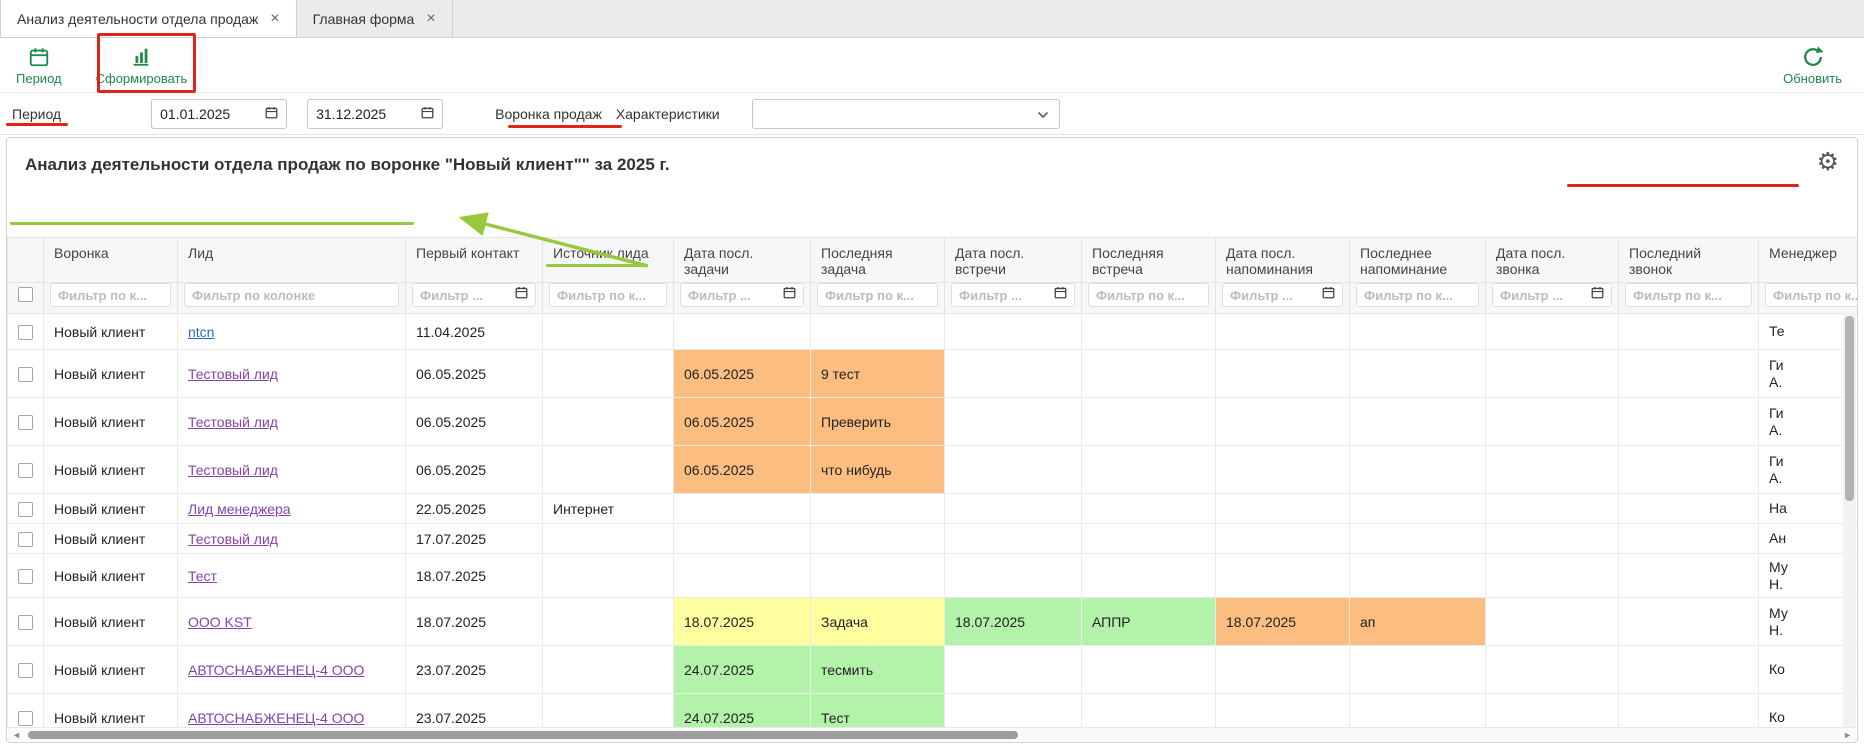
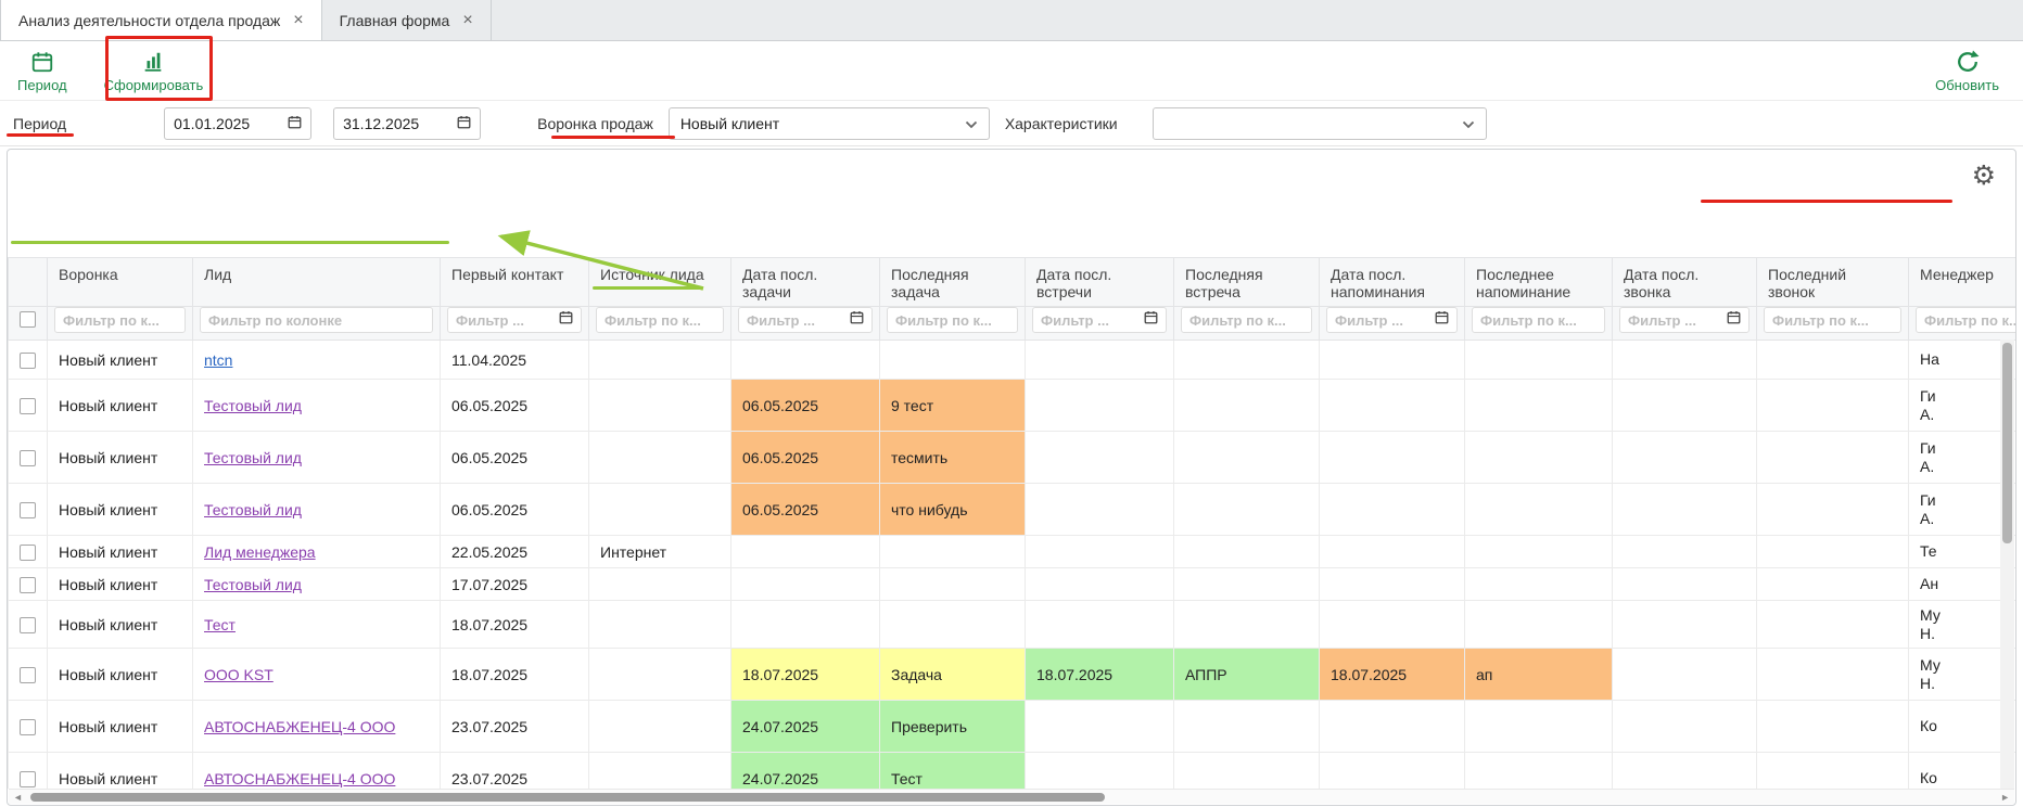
  Анализ деятельности отдела продаж
  ×
  Главная форма
  ×
  Период
  Сформировать
  Обновить
  Период
  01.01.2025
  31.12.2025
  Воронка продаж
+ Новый клиент
  Характеристики
- Анализ деятельности отдела продаж по воронке "Новый клиент"" за 2025 г.
  ⚙
  	Воронка	Лид	Первый контакт	Источк лида	Дата посл. задачи	Последняя задача	Дата посл. встречи	Последняя встреча	Дата посл. напоминания	Последнее напоминание	Дата посл. звонка	Последний звонок	Менеджер
  	Фильтр по к...	Фильтр по колонке	Фильтр ...	Фильтр по к...	Фильтр ...	Фильтр по к...	Фильтр ...	Фильтр по к...	Фильтр ...	Фильтр по к...	Фильтр ...	Фильтр по к...	Фильтр по к..
- 	Новый клиент	ntcn	11.04.2025										Те
+ 	Новый клиент	ntcn	11.04.2025										На
  	Новый клиент	Тестовый лид	06.05.2025		06.05.2025	9 тест							Ги А.
- 	Новый клиент	Тестовый лид	06.05.2025		06.05.2025	Преверить							Ги А.
+ 	Новый клиент	Тестовый лид	06.05.2025		06.05.2025	тесмить							Ги А.
  	Новый клиент	Тестовый лид	06.05.2025		06.05.2025	что нибудь							Ги А.
- 	Новый клиент	Лид менеджера	22.05.2025	Интернет									На
+ 	Новый клиент	Лид менеджера	22.05.2025	Интернет									Те
  	Новый клиент	Тестовый лид	17.07.2025										Ан
  	Новый клиент	Тест	18.07.2025										Му Н.
  	Новый клиент	ООО KST	18.07.2025		18.07.2025	Задача	18.07.2025	АППР	18.07.2025	ап			Му Н.
- 	Новый клиент	АВТОСНАБЖЕНЕЦ-4 ООО	23.07.2025		24.07.2025	тесмить							Ко
+ 	Новый клиент	АВТОСНАБЖЕНЕЦ-4 ООО	23.07.2025		24.07.2025	Преверить							Ко
  	Новый клиент	АВТОСНАБЖЕНЕЦ-4 ООО	23.07.2025		24.07.2025	Тест							Ко
  ◄
  ►
